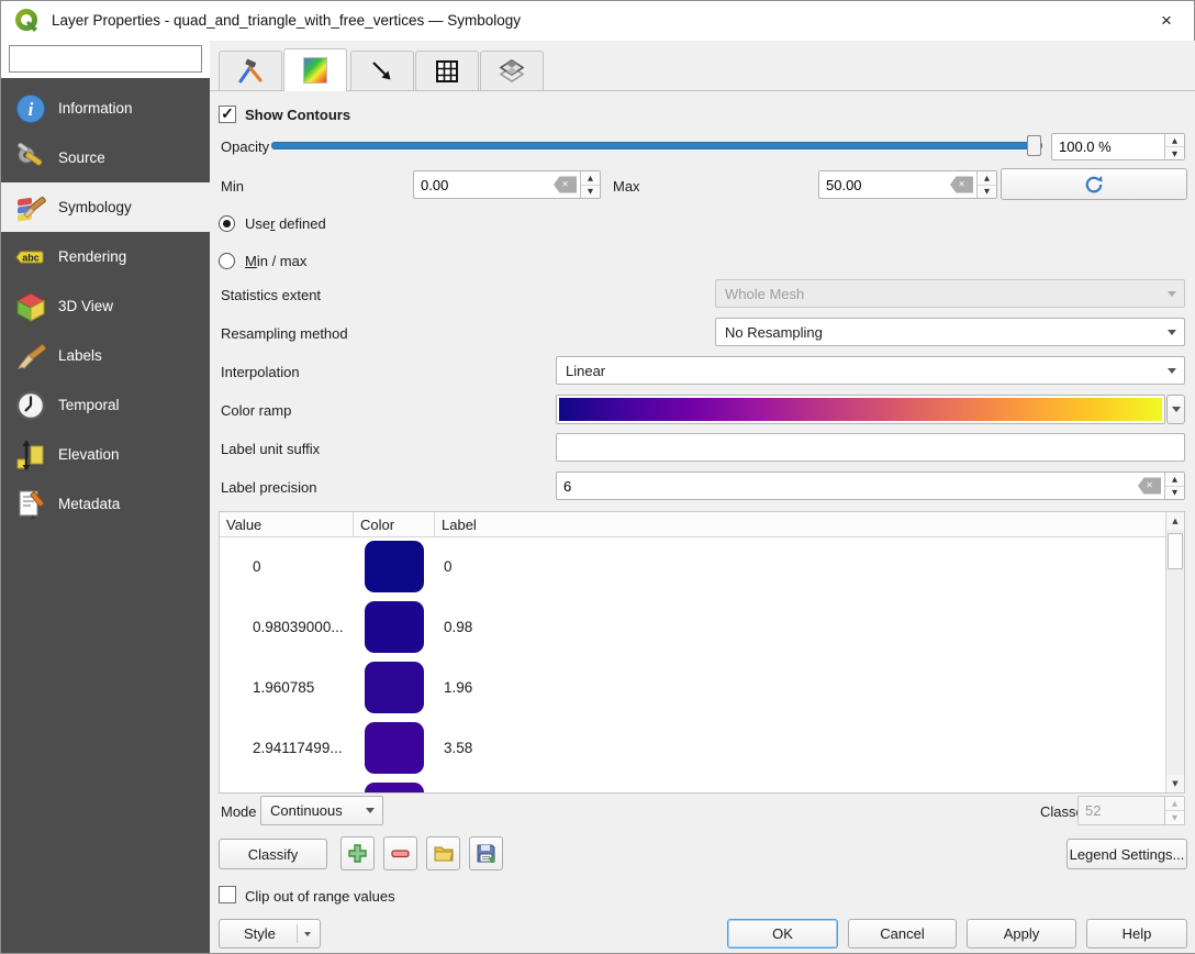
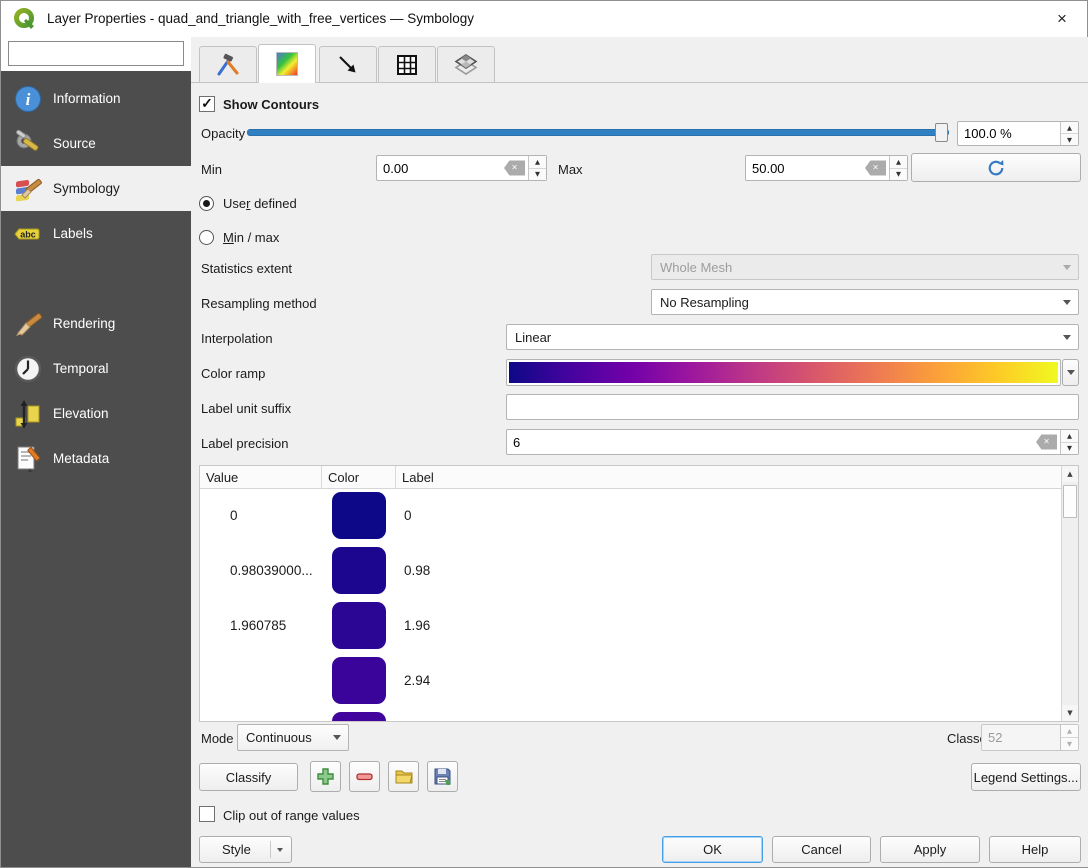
  Layer Properties - quad_and_triangle_with_free_vertices — Symbology
  ×
  i
  Information
  Source
  Symbology
  abc
- Rendering
+ Labels
- 3D View
- Labels
+ Rendering
  Temporal
  Elevation
  Metadata
  ✓
  Show Contours
  Opacity
  100.0 %
  ▲
  ▼
  Min
  0.00
  ×
  ▲
  ▼
  Max
  50.00
  ×
  ▲
  ▼
  User defined
  Min / max
  Statistics extent
  Whole Mesh
  Resampling method
  No Resampling
  Interpolation
  Linear
  Color ramp
  Label unit suffix
  Label precision
  6
  ×
  ▲
  ▼
  Value
  Color
  Label
  0
  0
  0.98039000...
  0.98
  1.960785
  1.96
- 2.94117499...
- 3.58
+ 2.94
  ▲
  ▼
  Mode
  Continuous
  Class
  52
  ▲
  ▼
  Classify
  Legend Settings...
  Clip out of range values
  Style
  OK
  Cancel
  Apply
  Help
